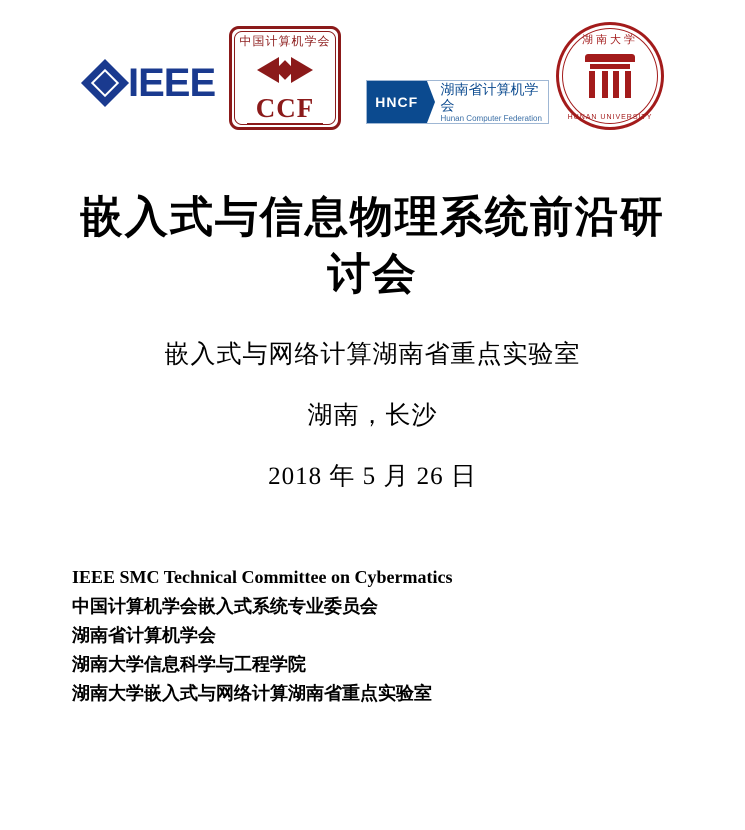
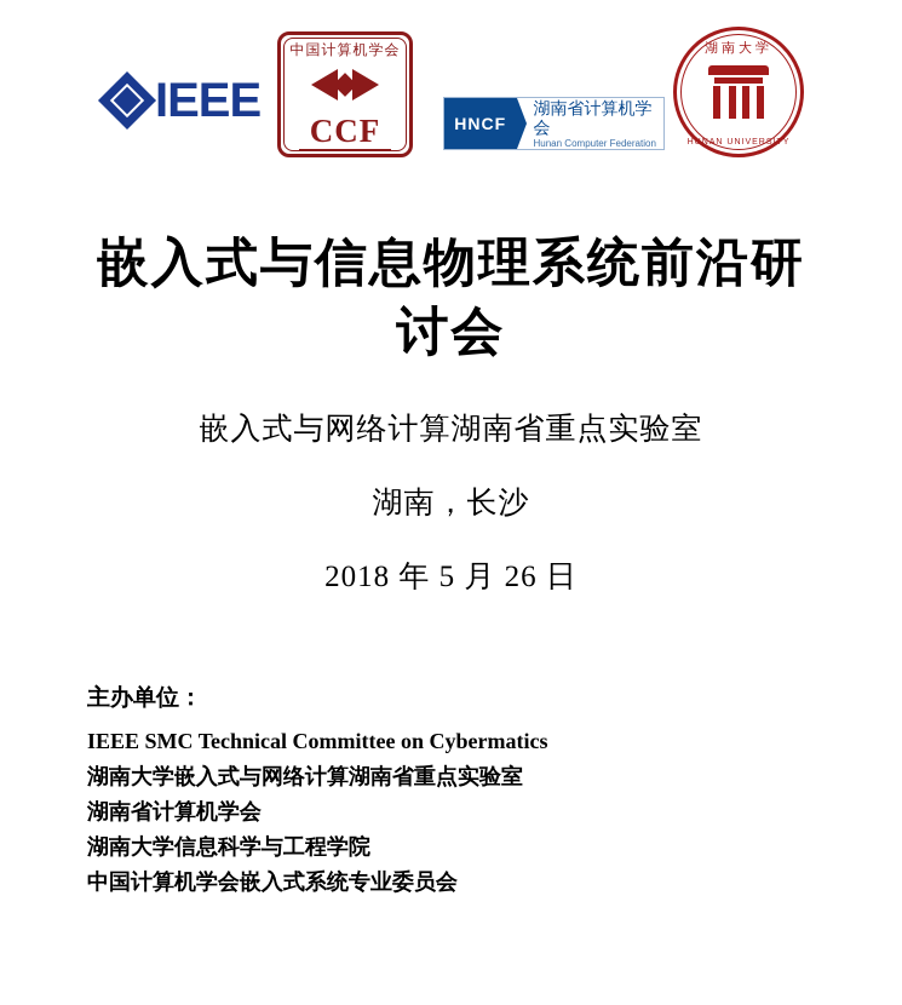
  IEEE
  中国计算机学会
  CCF
  HNCF
  湖南省计算机学会
  Hunan Computer Federation
  湖南大学
  嵌入式与信息物理系统前沿研讨会
  嵌入式与网络计算湖南省重点实验室
  湖南，长沙
  2018 年 5 月 26 日
+ 主办单位：
  IEEE SMC Technical Committee on Cybermatics
- 中国计算机学会嵌入式系统专业委员会
+ 湖南大学嵌入式与网络计算湖南省重点实验室
  湖南省计算机学会
  湖南大学信息科学与工程学院
- 湖南大学嵌入式与网络计算湖南省重点实验室
+ 中国计算机学会嵌入式系统专业委员会
